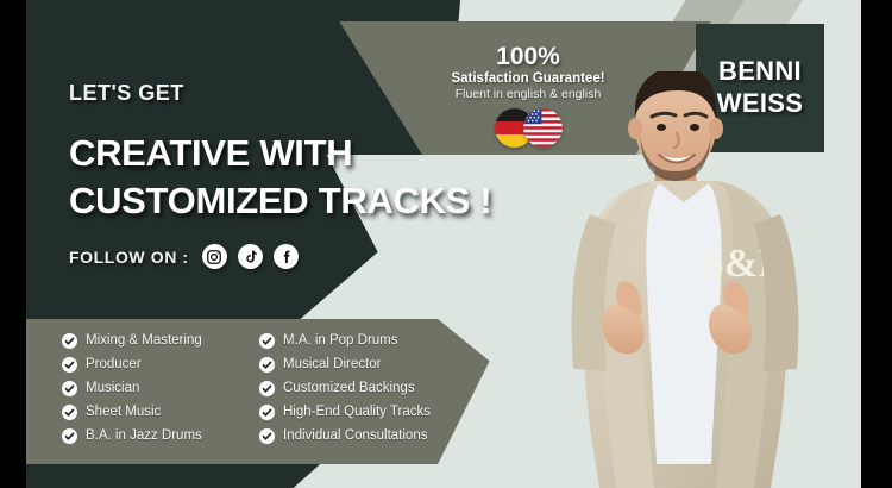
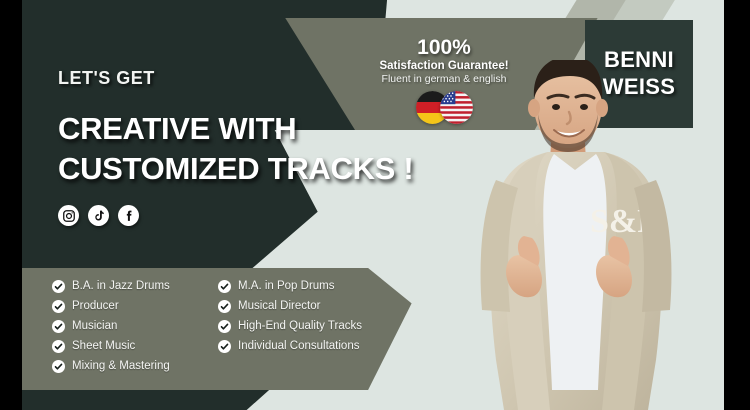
  LET'S GET
  CREATIVE WITH
  CUSTOMIZED TRACKS !
- FOLLOW ON :
  100%
  Satisfaction Guarantee!
- Fluent in english & english
+ Fluent in german & english
  BENNI
  WEISS
- Mixing & Mastering
+ B.A. in Jazz Drums
  Producer
  Musician
  Sheet Music
- B.A. in Jazz Drums
+ Mixing & Mastering
  M.A. in Pop Drums
  Musical Director
- Customized Backings
  High-End Quality Tracks
  Individual Consultations
